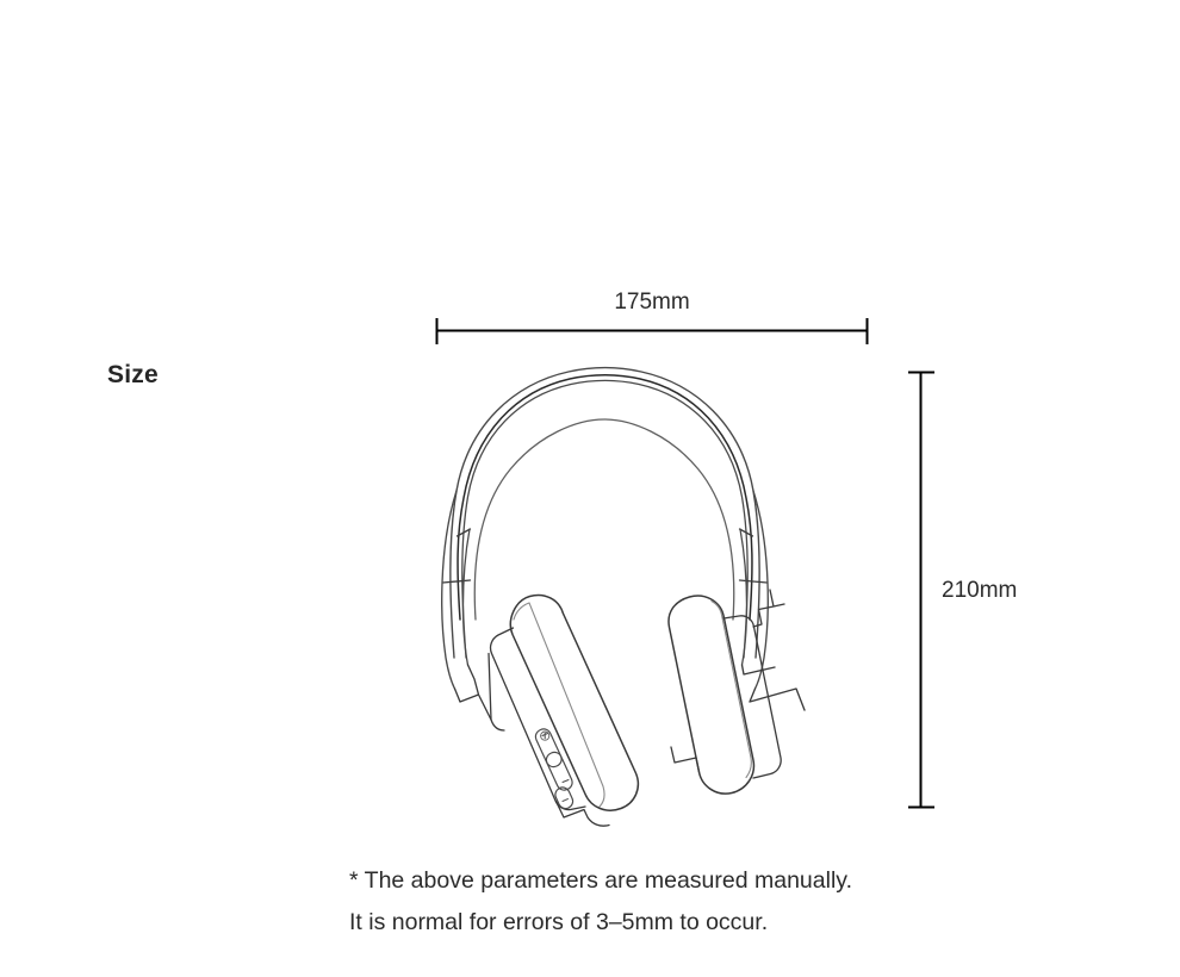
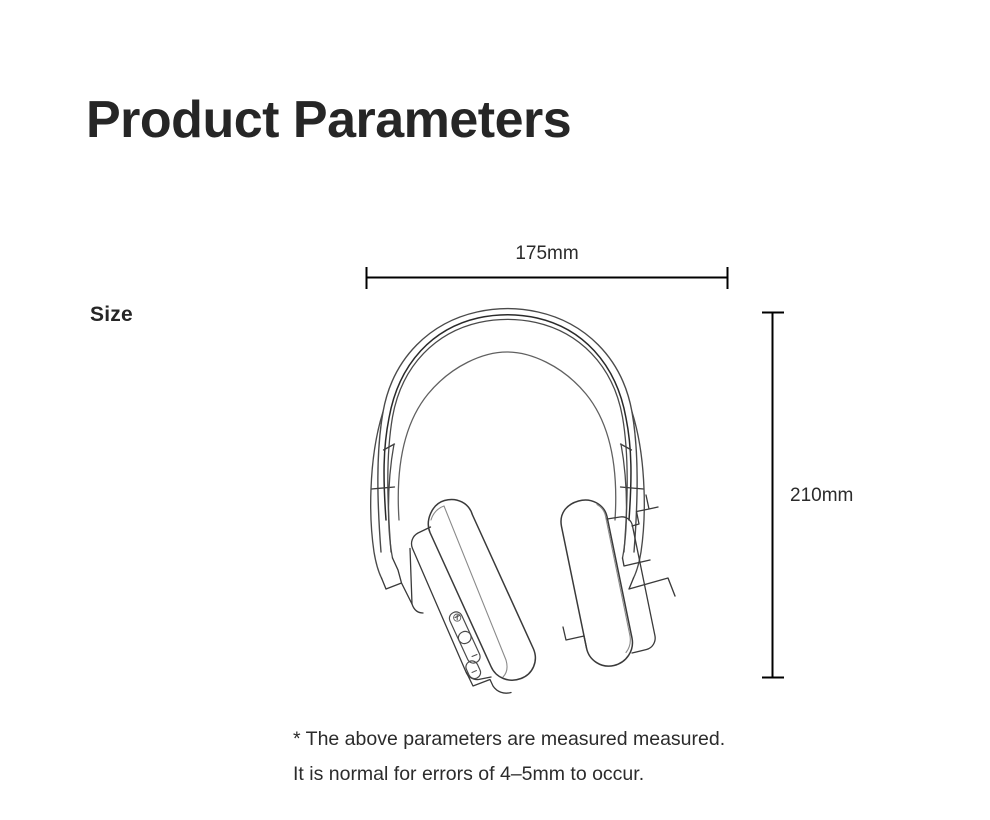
+ Product Parameters
  Size
  175mm
  210mm
- * The above parameters are measured manually.
+ * The above parameters are measured measured.
- It is normal for errors of 3–5mm to occur.
+ It is normal for errors of 4–5mm to occur.
